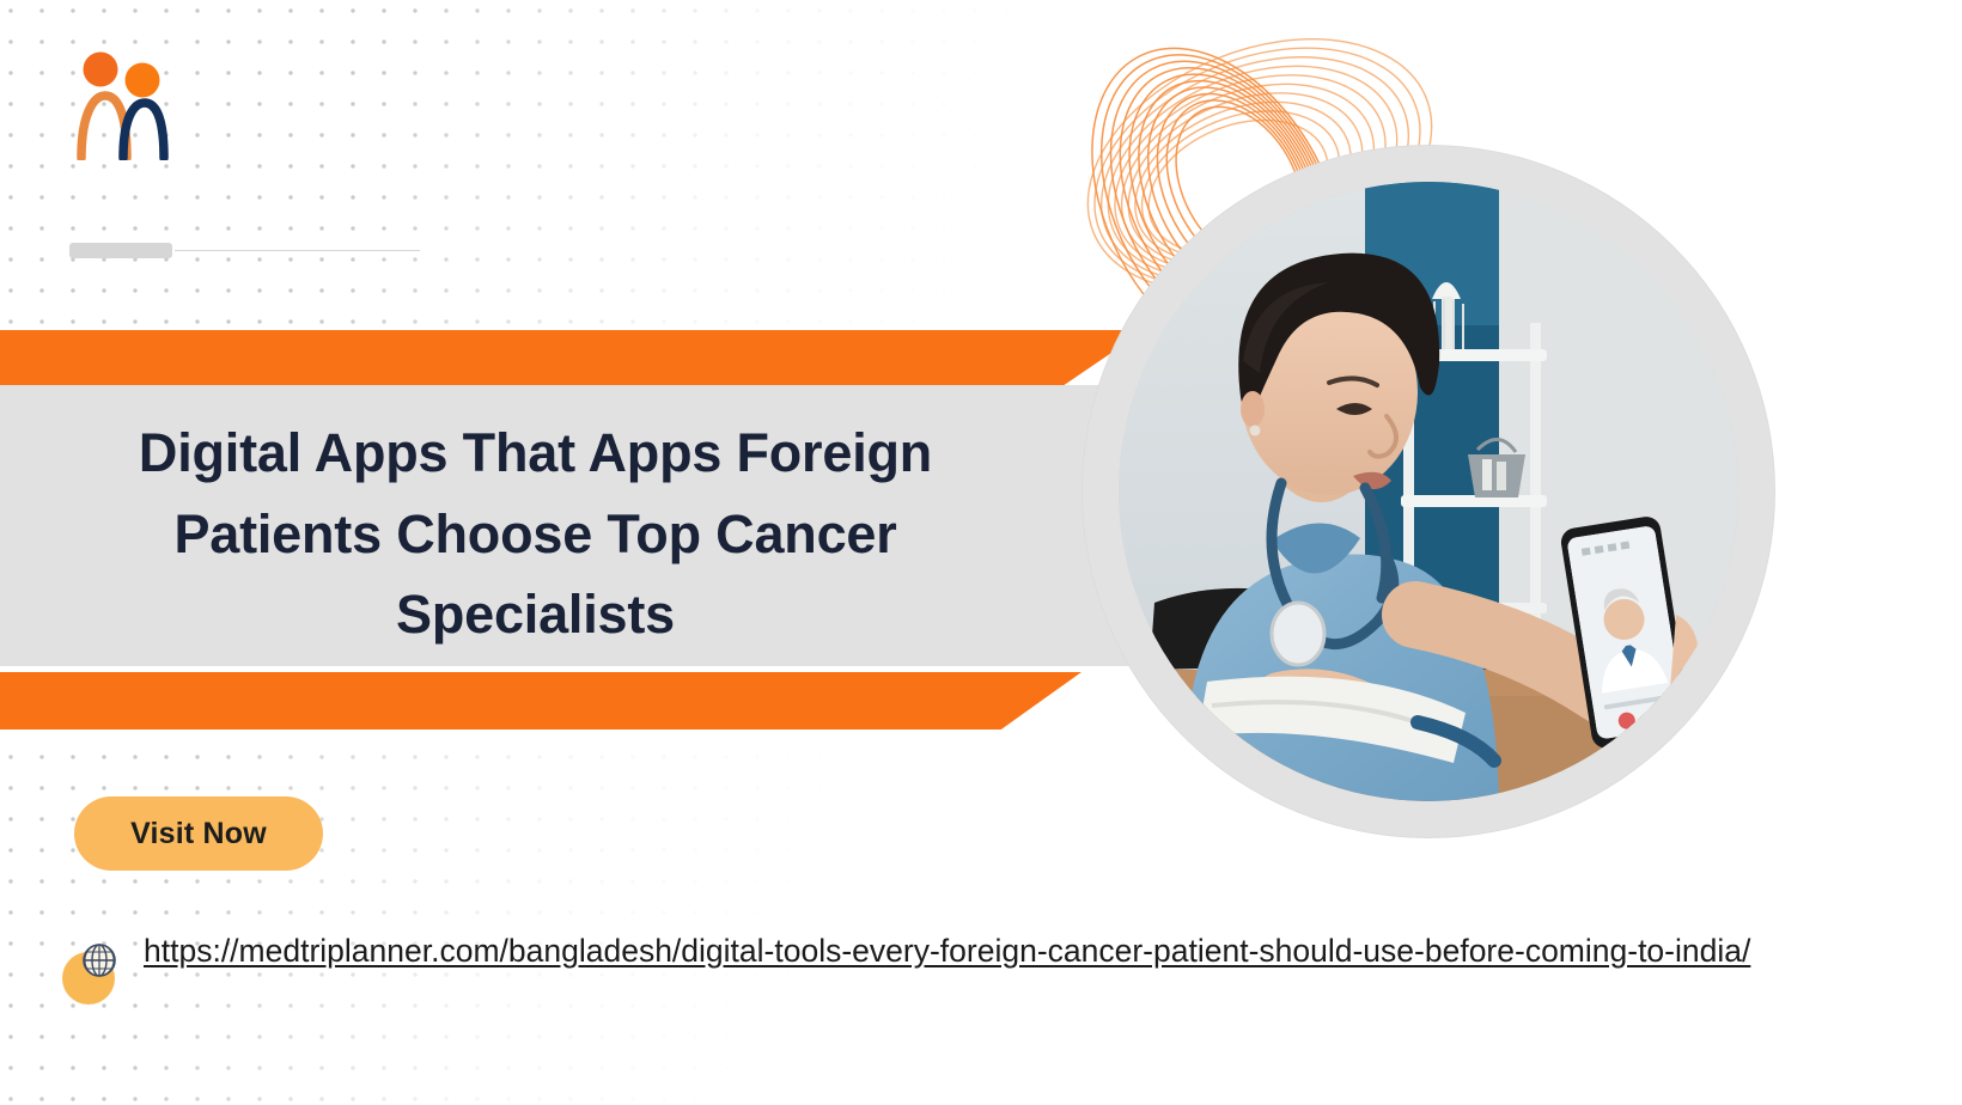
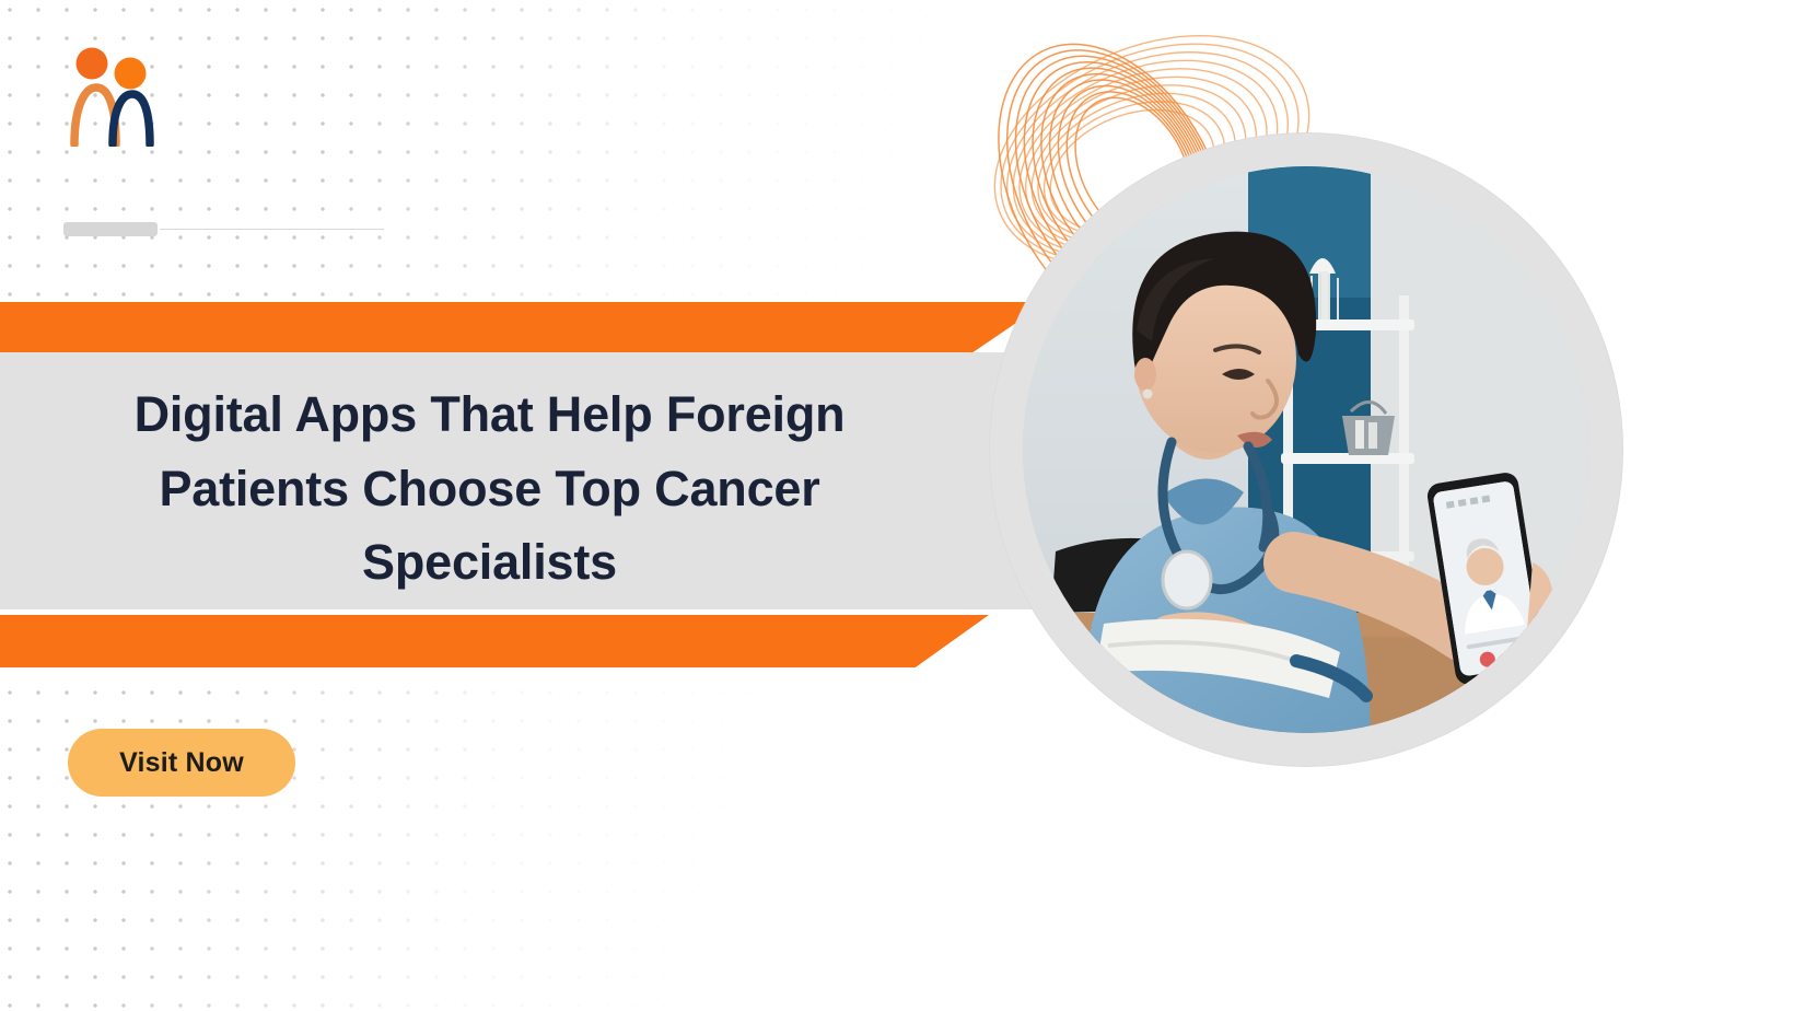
- Digital Apps That Apps Foreign
+ Digital Apps That Help Foreign
  Patients Choose Top Cancer
  Specialists
  Visit Now
- https://medtriplanner.com/bangladesh/digital-tools-every-foreign-cancer-patient-should-use-before-coming-to-india/
